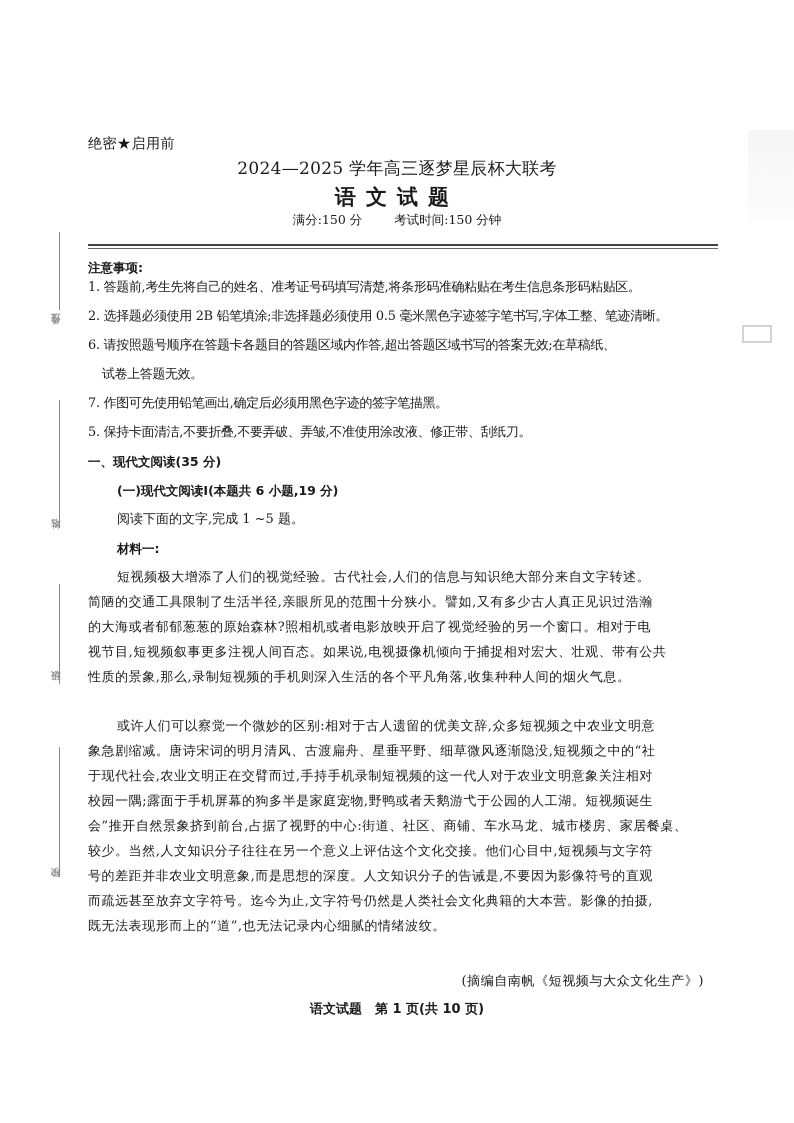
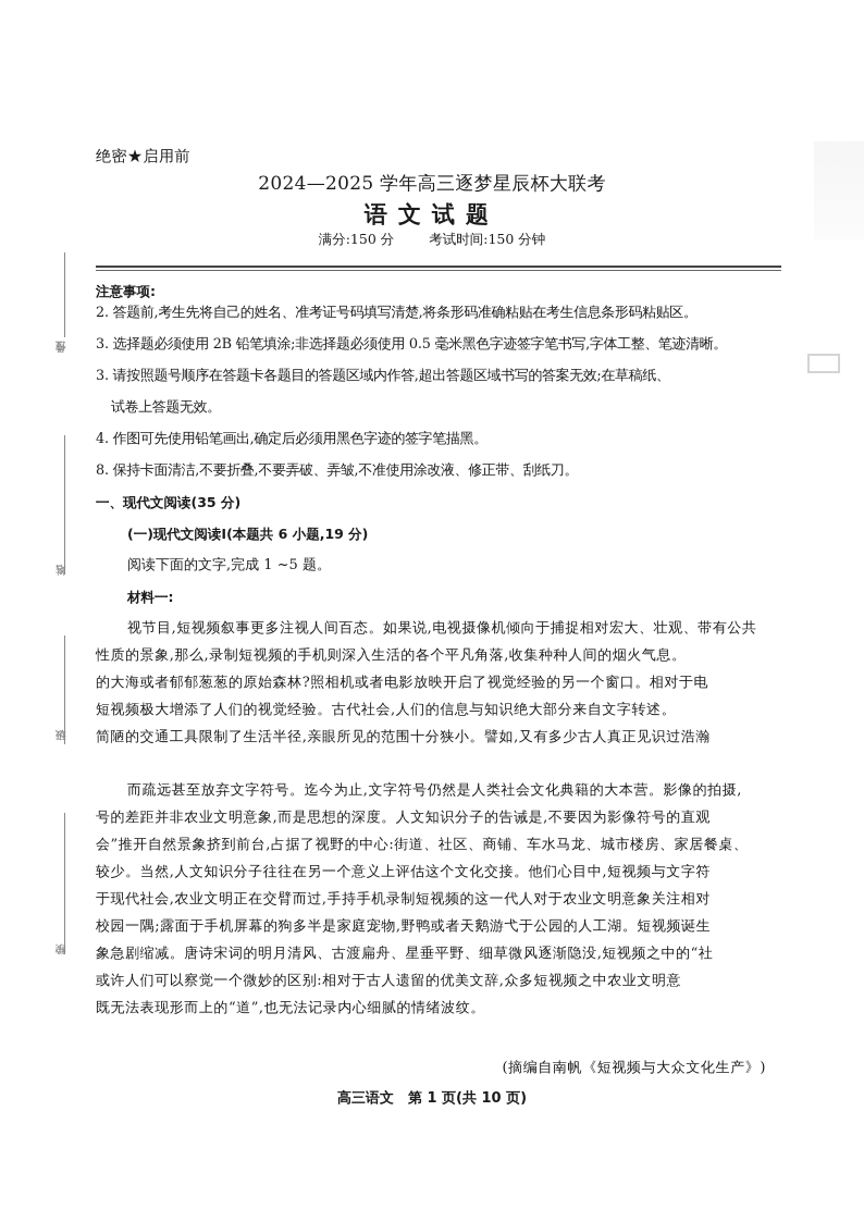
  绝密★启用前
  2024—2025 学年高三逐梦星辰杯大联考
  语文试题
  满分:150 分 考试时间:150 分钟
  注意事项:
- 1. 答题前,考生先将自己的姓名、准考证号码填写清楚,将条形码准确粘贴在考生信息条形码粘贴区。
+ 2. 答题前,考生先将自己的姓名、准考证号码填写清楚,将条形码准确粘贴在考生信息条形码粘贴区。
- 2. 选择题必须使用 2B 铅笔填涂;非选择题必须使用 0.5 毫米黑色字迹签字笔书写,字体工整、笔迹清晰。
+ 3. 选择题必须使用 2B 铅笔填涂;非选择题必须使用 0.5 毫米黑色字迹签字笔书写,字体工整、笔迹清晰。
- 6. 请按照题号顺序在答题卡各题目的答题区域内作答,超出答题区域书写的答案无效;在草稿纸、
+ 3. 请按照题号顺序在答题卡各题目的答题区域内作答,超出答题区域书写的答案无效;在草稿纸、
  试卷上答题无效。
- 7. 作图可先使用铅笔画出,确定后必须用黑色字迹的签字笔描黑。
+ 4. 作图可先使用铅笔画出,确定后必须用黑色字迹的签字笔描黑。
- 5. 保持卡面清洁,不要折叠,不要弄破、弄皱,不准使用涂改液、修正带、刮纸刀。
+ 8. 保持卡面清洁,不要折叠,不要弄破、弄皱,不准使用涂改液、修正带、刮纸刀。
  一、现代文阅读(35 分)
  (一)现代文阅读Ⅰ(本题共 6 小题,19 分)
  阅读下面的文字,完成 1 ~5 题。
  材料一:
- 短视频极大增添了人们的视觉经验。古代社会,人们的信息与知识绝大部分来自文字转述。
+ 视节目,短视频叙事更多注视人间百态。如果说,电视摄像机倾向于捕捉相对宏大、壮观、带有公共
- 简陋的交通工具限制了生活半径,亲眼所见的范围十分狭小。譬如,又有多少古人真正见识过浩瀚
+ 性质的景象,那么,录制短视频的手机则深入生活的各个平凡角落,收集种种人间的烟火气息。
  的大海或者郁郁葱葱的原始森林?照相机或者电影放映开启了视觉经验的另一个窗口。相对于电
- 视节目,短视频叙事更多注视人间百态。如果说,电视摄像机倾向于捕捉相对宏大、壮观、带有公共
+ 短视频极大增添了人们的视觉经验。古代社会,人们的信息与知识绝大部分来自文字转述。
- 性质的景象,那么,录制短视频的手机则深入生活的各个平凡角落,收集种种人间的烟火气息。
+ 简陋的交通工具限制了生活半径,亲眼所见的范围十分狭小。譬如,又有多少古人真正见识过浩瀚
- 或许人们可以察觉一个微妙的区别:相对于古人遗留的优美文辞,众多短视频之中农业文明意
+ 而疏远甚至放弃文字符号。迄今为止,文字符号仍然是人类社会文化典籍的大本营。影像的拍摄,
- 象急剧缩减。唐诗宋词的明月清风、古渡扁舟、星垂平野、细草微风逐渐隐没,短视频之中的“社
+ 号的差距并非农业文明意象,而是思想的深度。人文知识分子的告诫是,不要因为影像符号的直观
- 于现代社会,农业文明正在交臂而过,手持手机录制短视频的这一代人对于农业文明意象关注相对
+ 会”推开自然景象挤到前台,占据了视野的中心:街道、社区、商铺、车水马龙、城市楼房、家居餐桌、
- 校园一隅;露面于手机屏幕的狗多半是家庭宠物,野鸭或者天鹅游弋于公园的人工湖。短视频诞生
+ 较少。当然,人文知识分子往往在另一个意义上评估这个文化交接。他们心目中,短视频与文字符
- 会”推开自然景象挤到前台,占据了视野的中心:街道、社区、商铺、车水马龙、城市楼房、家居餐桌、
+ 于现代社会,农业文明正在交臂而过,手持手机录制短视频的这一代人对于农业文明意象关注相对
- 较少。当然,人文知识分子往往在另一个意义上评估这个文化交接。他们心目中,短视频与文字符
+ 校园一隅;露面于手机屏幕的狗多半是家庭宠物,野鸭或者天鹅游弋于公园的人工湖。短视频诞生
- 号的差距并非农业文明意象,而是思想的深度。人文知识分子的告诫是,不要因为影像符号的直观
+ 象急剧缩减。唐诗宋词的明月清风、古渡扁舟、星垂平野、细草微风逐渐隐没,短视频之中的“社
- 而疏远甚至放弃文字符号。迄今为止,文字符号仍然是人类社会文化典籍的大本营。影像的拍摄,
+ 或许人们可以察觉一个微妙的区别:相对于古人遗留的优美文辞,众多短视频之中农业文明意
  既无法表现形而上的“道”,也无法记录内心细腻的情绪波纹。
  (摘编自南帆《短视频与大众文化生产》)
- 语文试题 第 1 页(共 10 页)
+ 高三语文 第 1 页(共 10 页)
